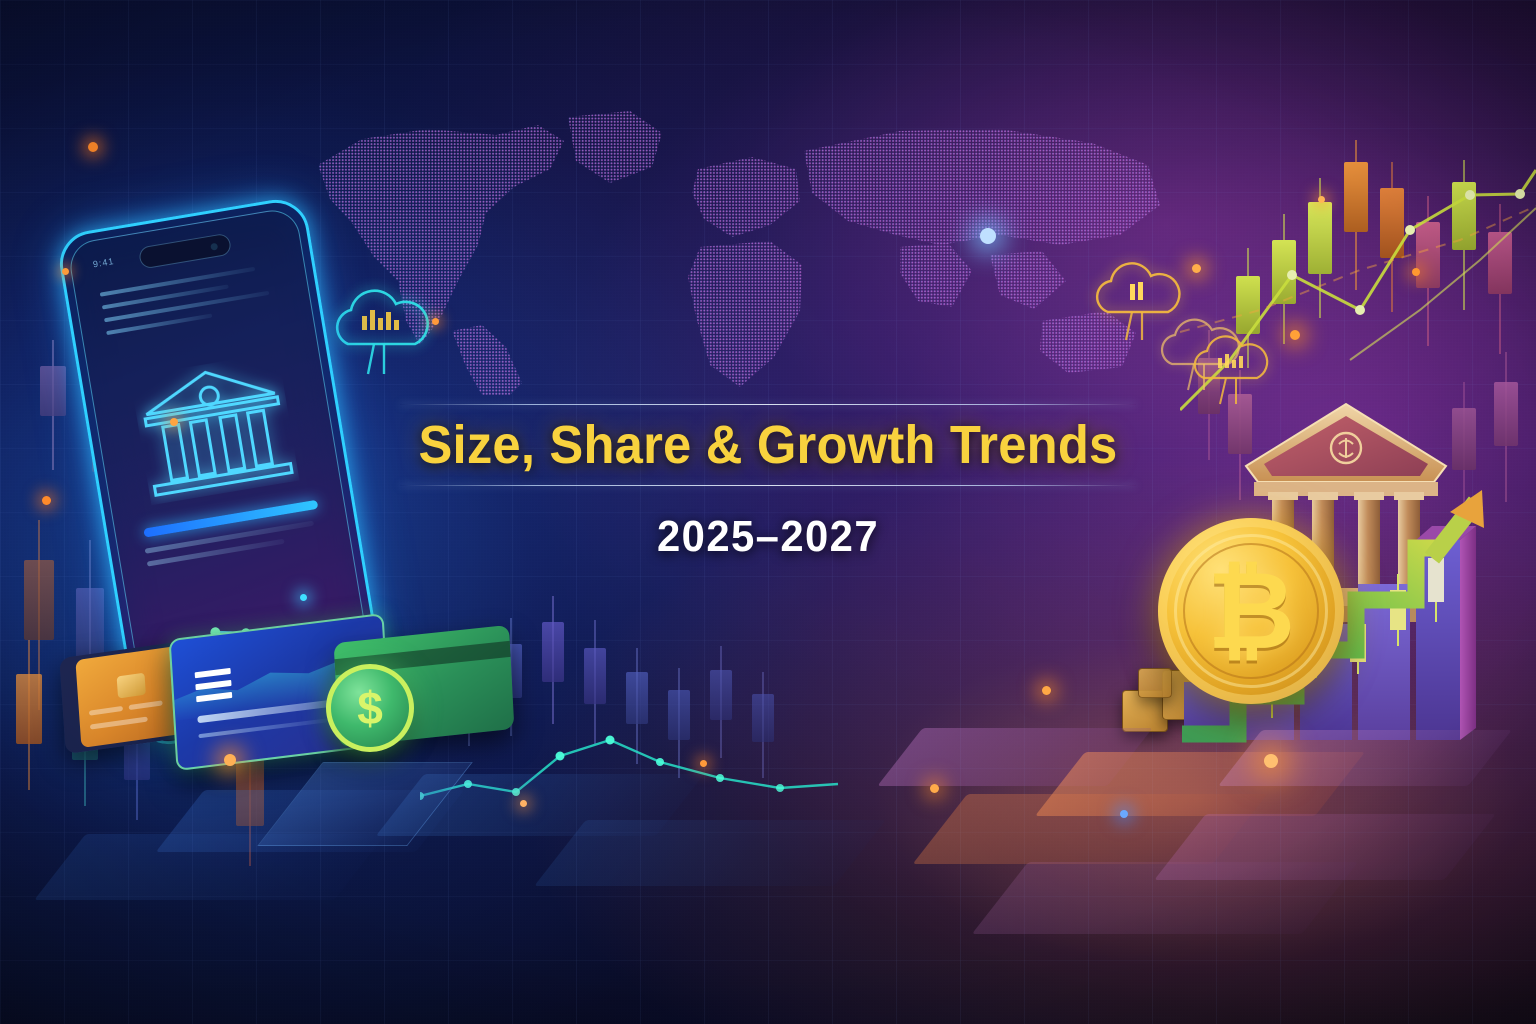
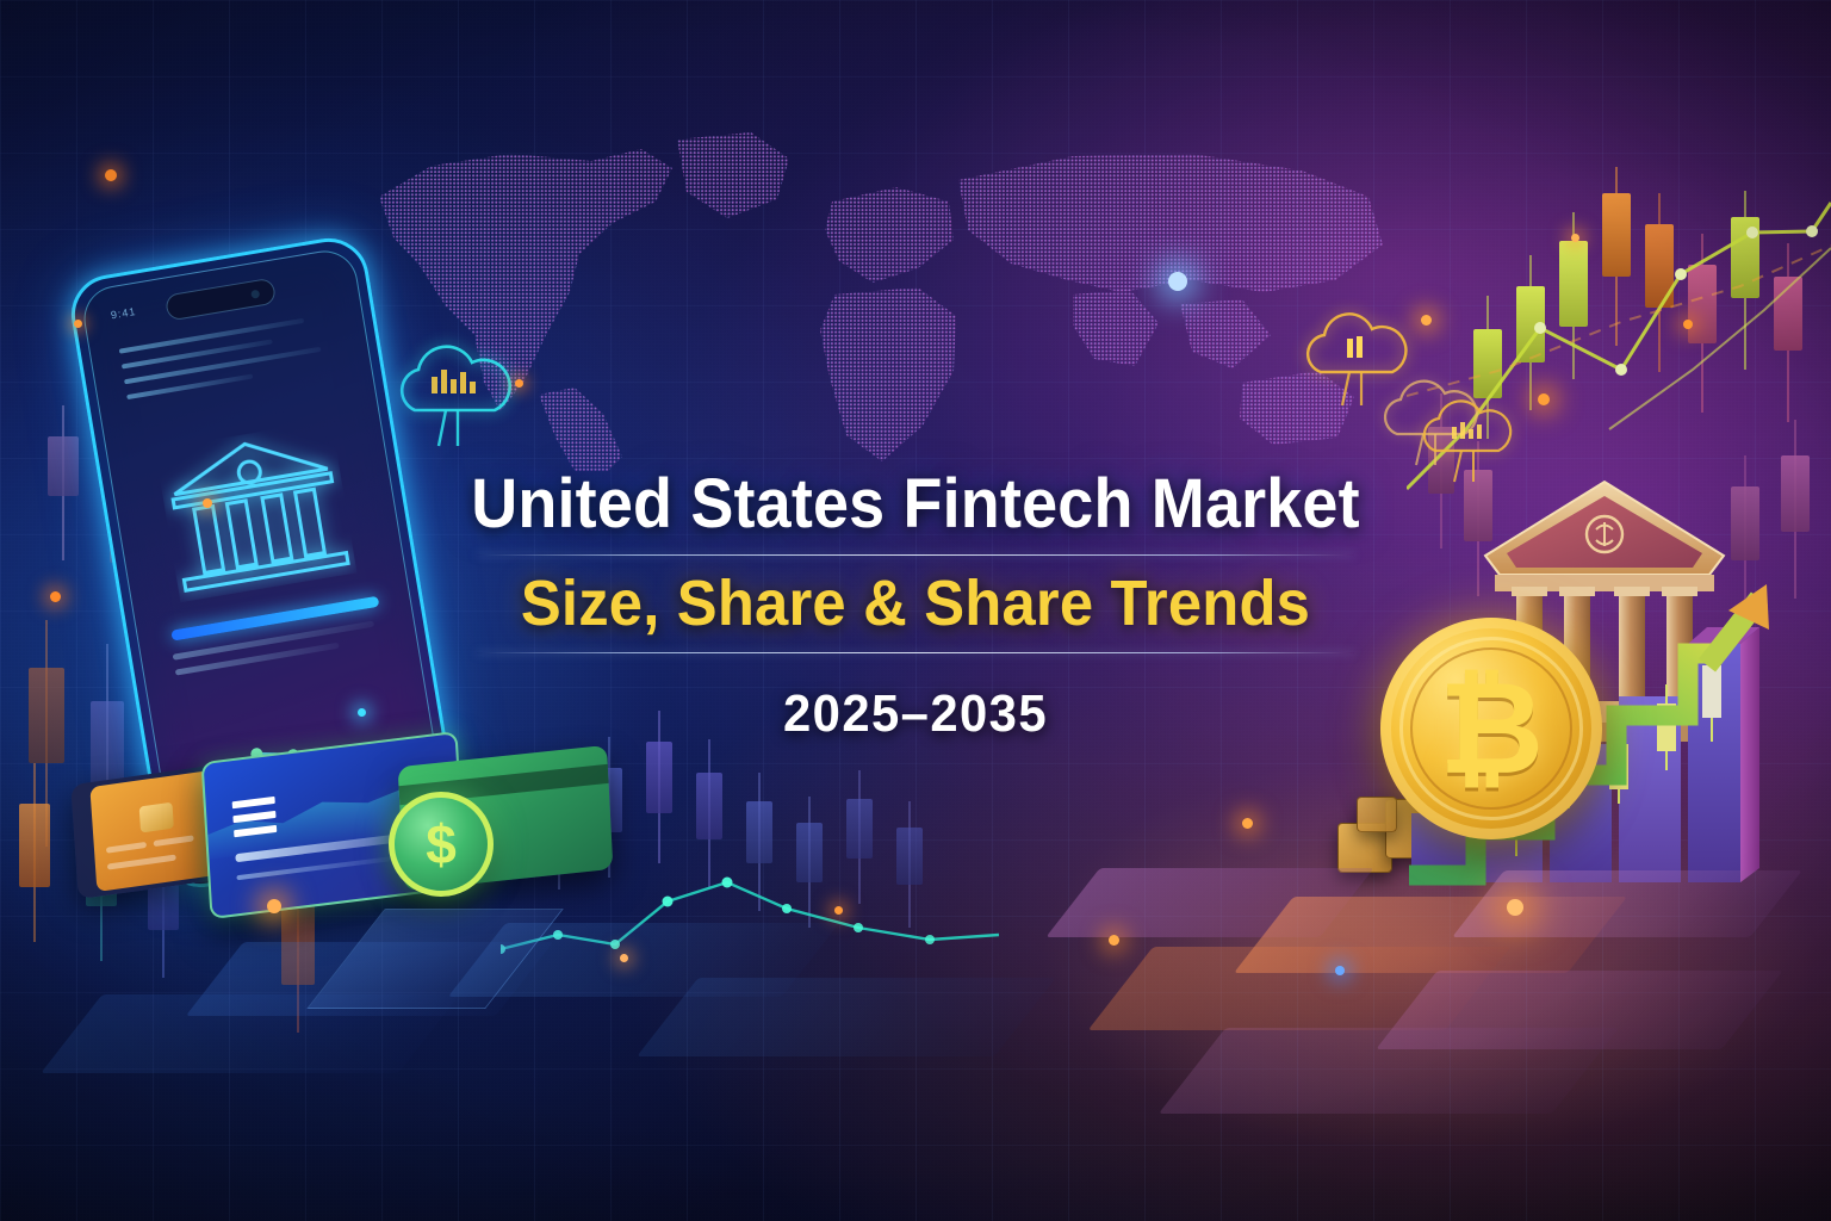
+ United States Fintech Market
- Size, Share & Growth Trends
+ Size, Share & Share Trends
- 2025–2027
+ 2025–2035
